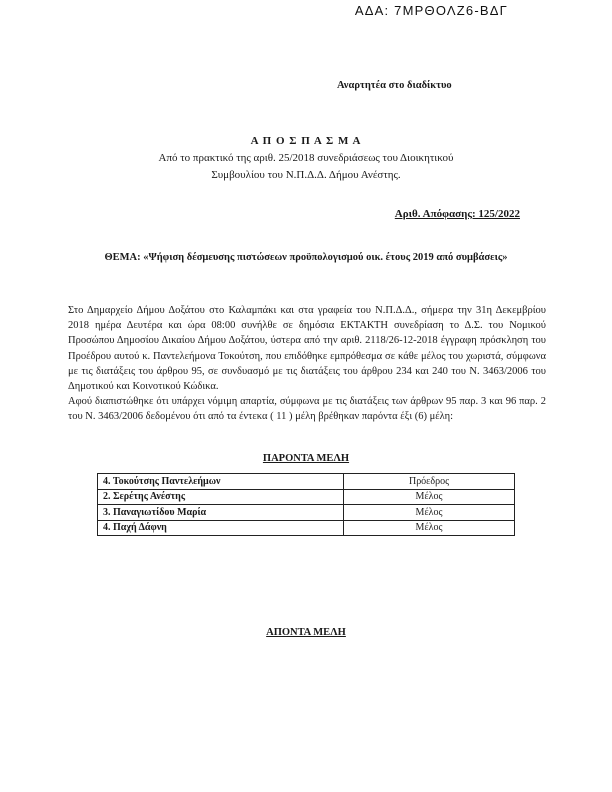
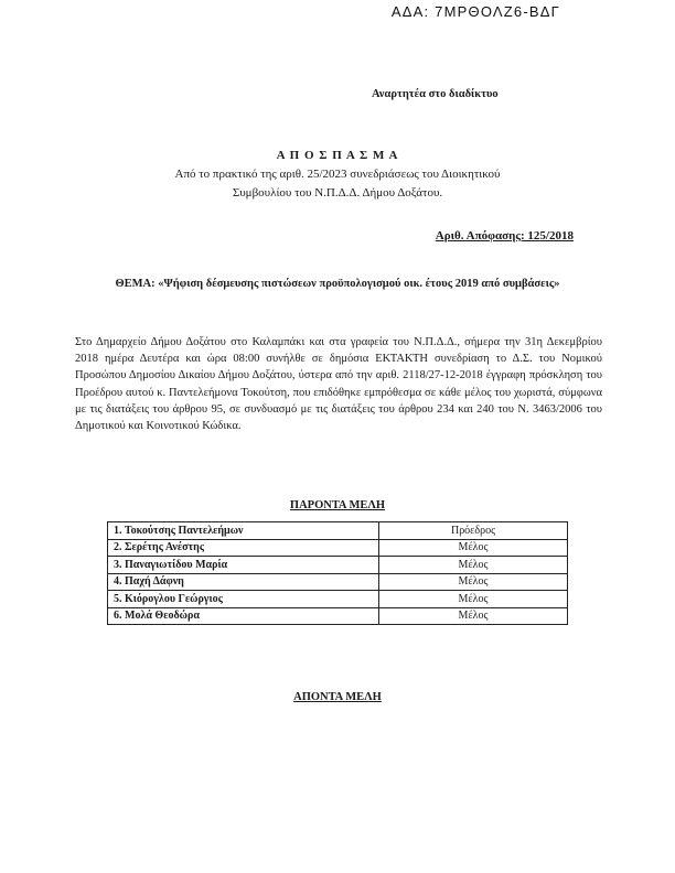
  ΑΔΑ: 7ΜΡΘΟΛΖ6-ΒΔΓ
  Αναρτητέα στο διαδίκτυο
  Α Π Ο Σ Π Α Σ Μ Α
- Από το πρακτικό της αριθ. 25/2018 συνεδριάσεως του Διοικητικού
+ Από το πρακτικό της αριθ. 25/2023 συνεδριάσεως του Διοικητικού
- Συμβουλίου του Ν.Π.Δ.Δ. Δήμου Ανέστης.
+ Συμβουλίου του Ν.Π.Δ.Δ. Δήμου Δοξάτου.
- Αριθ. Απόφασης: 125/2022
+ Αριθ. Απόφασης: 125/2018
  ΘΕΜΑ: «Ψήφιση δέσμευσης πιστώσεων προϋπολογισμού οικ. έτους 2019 από συμβάσεις»
- Στο Δημαρχείο Δήμου Δοξάτου στο Καλαμπάκι και στα γραφεία του Ν.Π.Δ.Δ., σήμερα την 31η Δεκεμβρίου 2018 ημέρα Δευτέρα και ώρα 08:00 συνήλθε σε δημόσια ΕΚΤΑΚΤΗ συνεδρίαση το Δ.Σ. του Νομικού Προσώπου Δημοσίου Δικαίου Δήμου Δοξάτου, ύστερα από την αριθ. 2118/26-12-2018 έγγραφη πρόσκληση του Προέδρου αυτού κ. Παντελεήμονα Τοκούτση, που επιδόθηκε εμπρόθεσμα σε κάθε μέλος του χωριστά, σύμφωνα με τις διατάξεις του άρθρου 95, σε συνδυασμό με τις διατάξεις του άρθρου 234 και 240 του Ν. 3463/2006 του Δημοτικού και Κοινοτικού Κώδικα.
+ Στο Δημαρχείο Δήμου Δοξάτου στο Καλαμπάκι και στα γραφεία του Ν.Π.Δ.Δ., σήμερα την 31η Δεκεμβρίου 2018 ημέρα Δευτέρα και ώρα 08:00 συνήλθε σε δημόσια ΕΚΤΑΚΤΗ συνεδρίαση το Δ.Σ. του Νομικού Προσώπου Δημοσίου Δικαίου Δήμου Δοξάτου, ύστερα από την αριθ. 2118/27-12-2018 έγγραφη πρόσκληση του Προέδρου αυτού κ. Παντελεήμονα Τοκούτση, που επιδόθηκε εμπρόθεσμα σε κάθε μέλος του χωριστά, σύμφωνα με τις διατάξεις του άρθρου 95, σε συνδυασμό με τις διατάξεις του άρθρου 234 και 240 του Ν. 3463/2006 του Δημοτικού και Κοινοτικού Κώδικα.
- Αφού διαπιστώθηκε ότι υπάρχει νόμιμη απαρτία, σύμφωνα με τις διατάξεις των άρθρων 95 παρ. 3 και 96 παρ. 2 του Ν. 3463/2006 δεδομένου ότι από τα έντεκα ( 11 ) μέλη βρέθηκαν παρόντα έξι (6) μέλη:
  ΠΑΡΟΝΤΑ ΜΕΛΗ
- 4. Τοκούτσης Παντελεήμων	Πρόεδρος
+ 1. Τοκούτσης Παντελεήμων	Πρόεδρος
  2. Σερέτης Ανέστης	Μέλος
  3. Παναγιωτίδου Μαρία	Μέλος
  4. Παχή Δάφνη	Μέλος
+ 5. Κιόρογλου Γεώργιος	Μέλος
+ 6. Μολά Θεοδώρα	Μέλος
  ΑΠΟΝΤΑ ΜΕΛΗ
